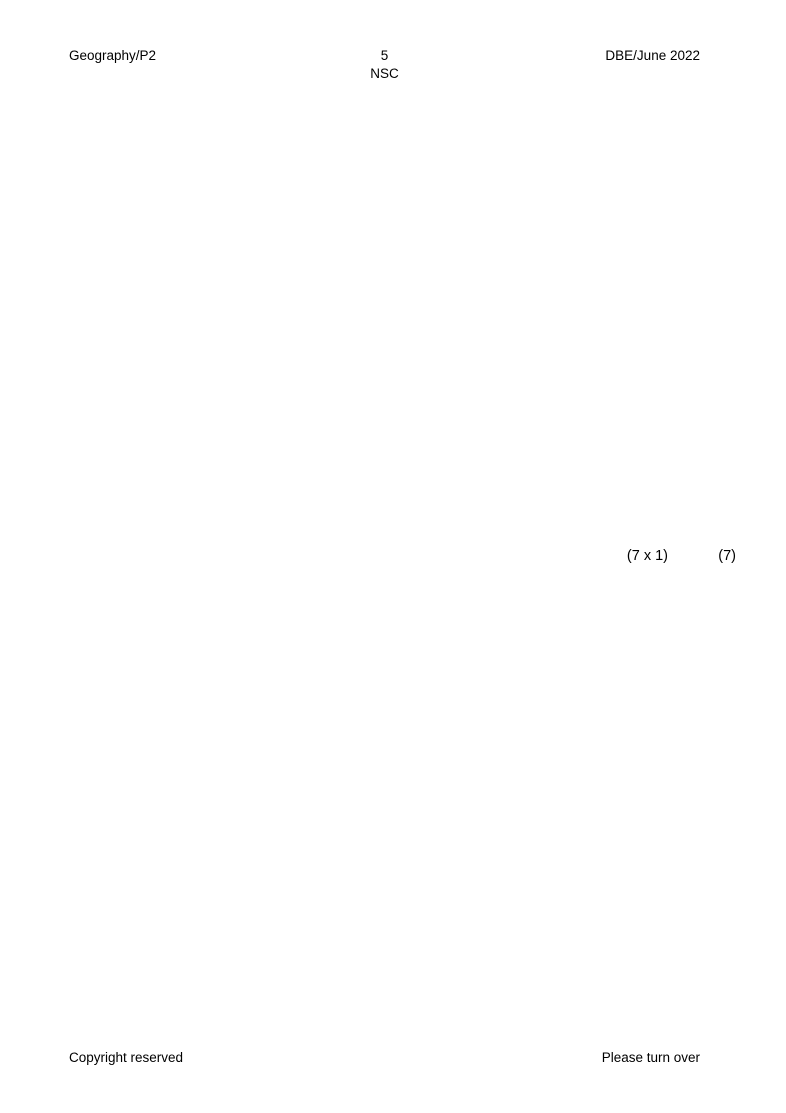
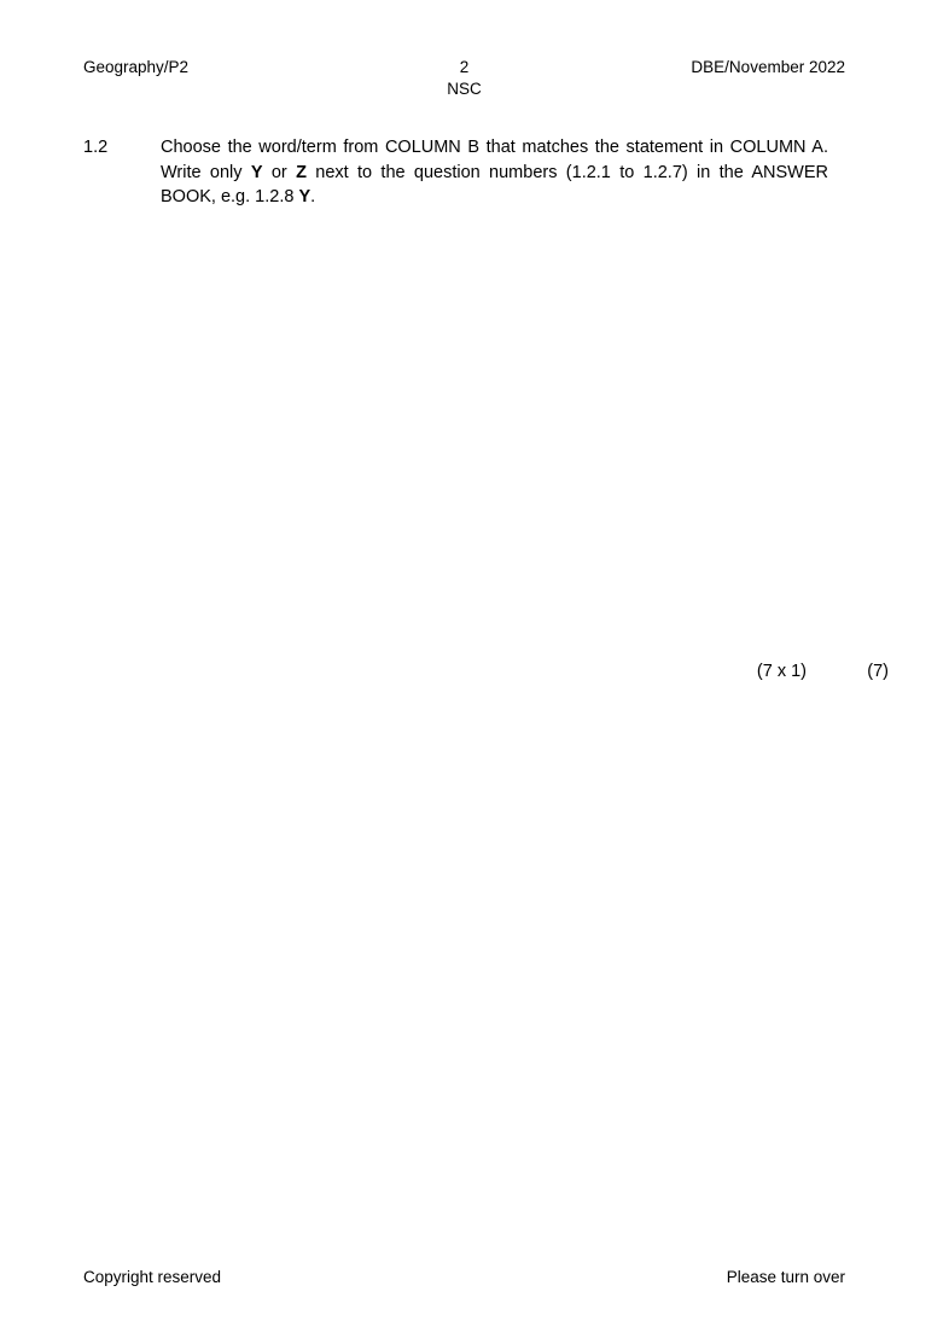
  Geography/P2
- 5
+ 2
  NSC
- DBE/June 2022
+ DBE/November 2022
+ 1.2
+ Choose the word/term from COLUMN B that matches the statement in COLUMN A. Write only Y or Z next to the question numbers (1.2.1 to 1.2.7) in the ANSWER BOOK, e.g. 1.2.8 Y.
  (7 x 1)
  (7)
  Copyright reserved
  Please turn over
